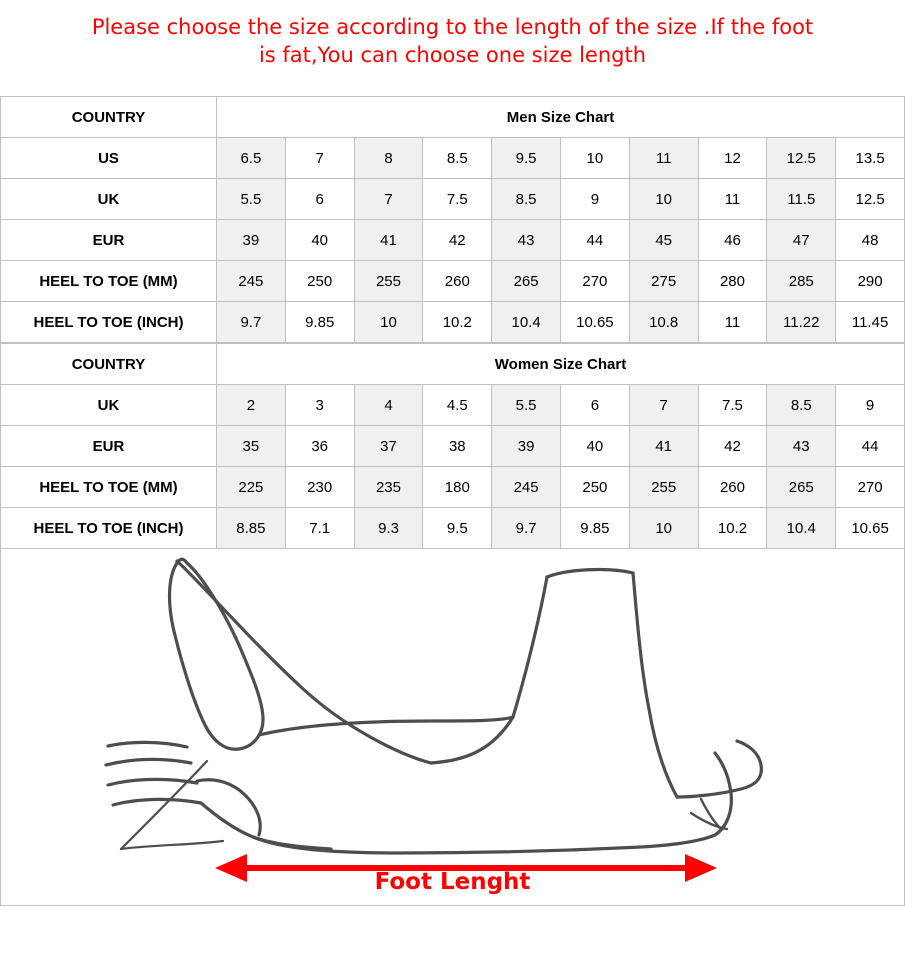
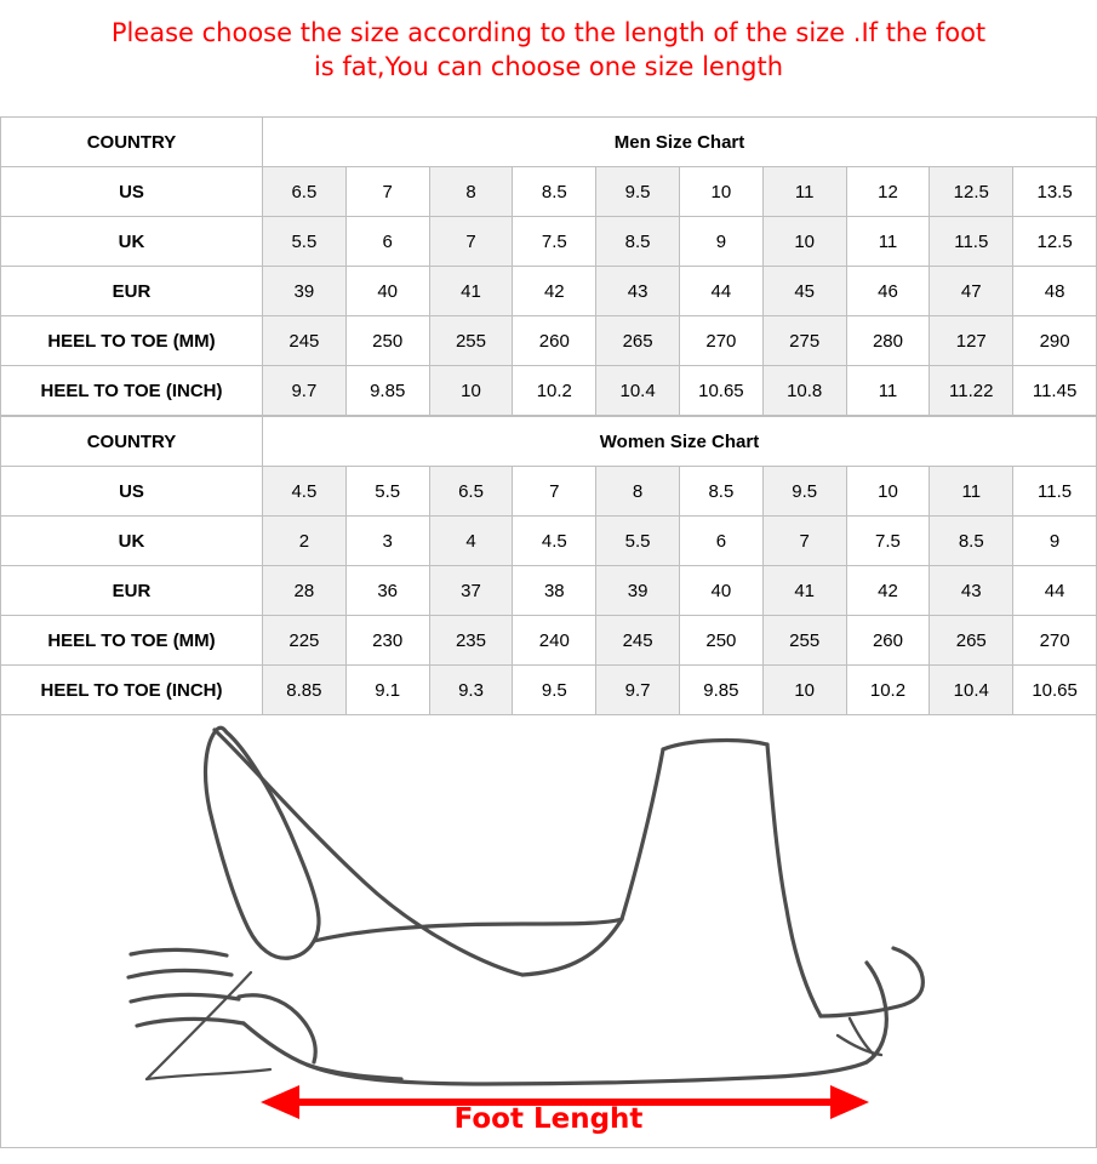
  Please choose the size according to the length of the size .If the foot
  is fat,You can choose one size length
  COUNTRY	Men Size Chart
  US	6.5	7	8	8.5	9.5	10	11	12	12.5	13.5
  UK	5.5	6	7	7.5	8.5	9	10	11	11.5	12.5
  EUR	39	40	41	42	43	44	45	46	47	48
- HEEL TO TOE (MM)	245	250	255	260	265	270	275	280	285	290
+ HEEL TO TOE (MM)	245	250	255	260	265	270	275	280	127	290
  HEEL TO TOE (INCH)	9.7	9.85	10	10.2	10.4	10.65	10.8	11	11.22	11.45
  COUNTRY	Women Size Chart
+ US	4.5	5.5	6.5	7	8	8.5	9.5	10	11	11.5
  UK	2	3	4	4.5	5.5	6	7	7.5	8.5	9
- EUR	35	36	37	38	39	40	41	42	43	44
+ EUR	28	36	37	38	39	40	41	42	43	44
- HEEL TO TOE (MM)	225	230	235	180	245	250	255	260	265	270
+ HEEL TO TOE (MM)	225	230	235	240	245	250	255	260	265	270
- HEEL TO TOE (INCH)	8.85	7.1	9.3	9.5	9.7	9.85	10	10.2	10.4	10.65
+ HEEL TO TOE (INCH)	8.85	9.1	9.3	9.5	9.7	9.85	10	10.2	10.4	10.65
  Foot Lenght
